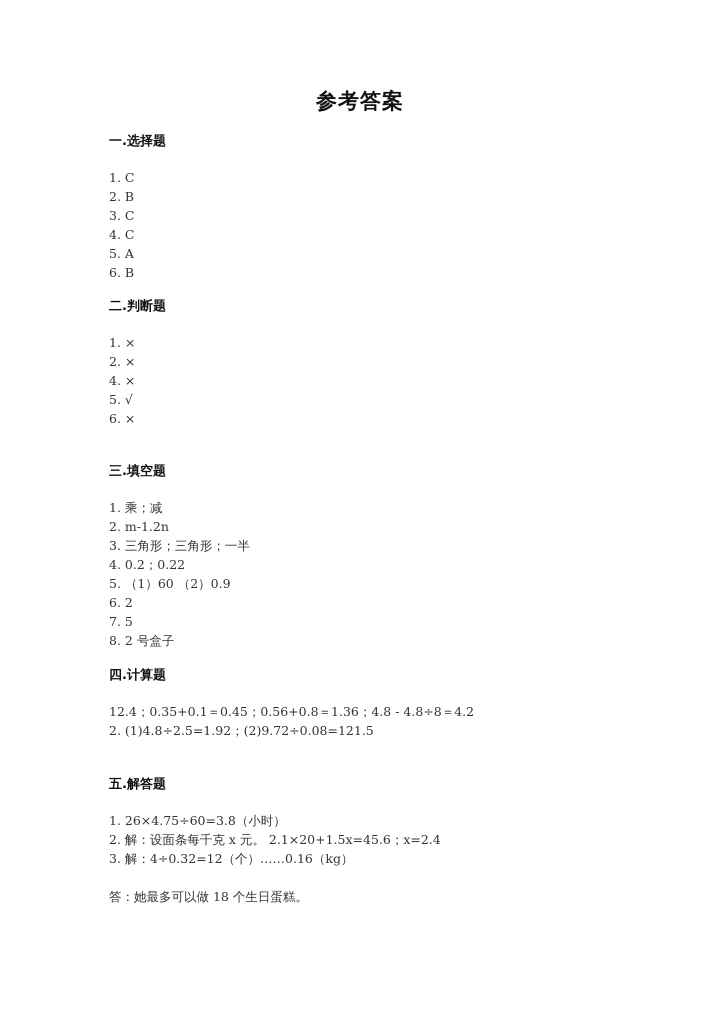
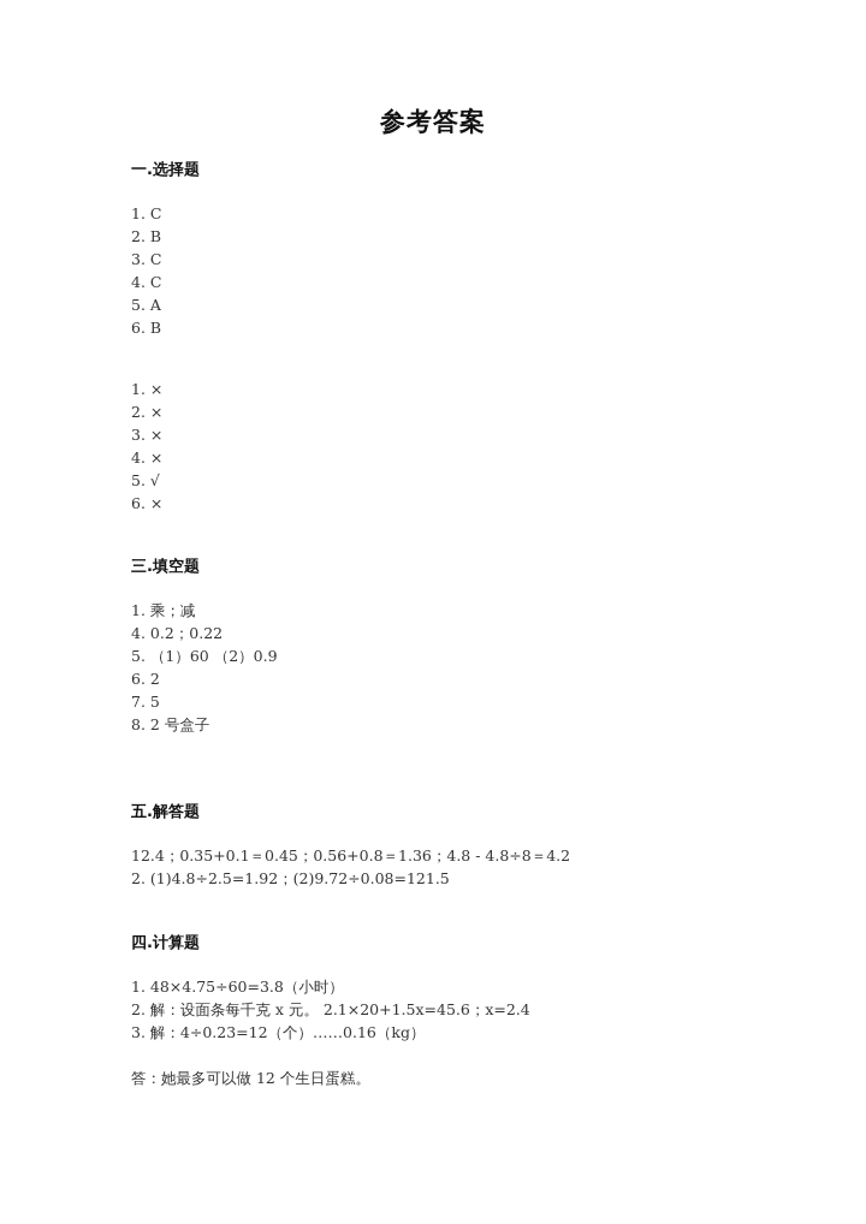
  参考答案
  一.选择题
  1. C
  2. B
  3. C
  4. C
  5. A
  6. B
- 二.判断题
  1. ×
  2. ×
+ 3. ×
  4. ×
  5. √
  6. ×
  三.填空题
  1. 乘；减
- 2. m-1.2n
- 3. 三角形；三角形；一半
  4. 0.2；0.22
  5. （1）60 （2）0.9
  6. 2
  7. 5
  8. 2 号盒子
- 四.计算题
+ 五.解答题
  12.4；0.35+0.1＝0.45；0.56+0.8＝1.36；4.8 - 4.8÷8＝4.2
  2. (1)4.8÷2.5=1.92；(2)9.72÷0.08=121.5
- 五.解答题
+ 四.计算题
- 1. 26×4.75÷60=3.8（小时）
+ 1. 48×4.75÷60=3.8（小时）
  2. 解：设面条每千克 x 元。 2.1×20+1.5x=45.6；x=2.4
- 3. 解：4÷0.32=12（个）……0.16（kg）
+ 3. 解：4÷0.23=12（个）……0.16（kg）
- 答：她最多可以做 18 个生日蛋糕。
+ 答：她最多可以做 12 个生日蛋糕。
